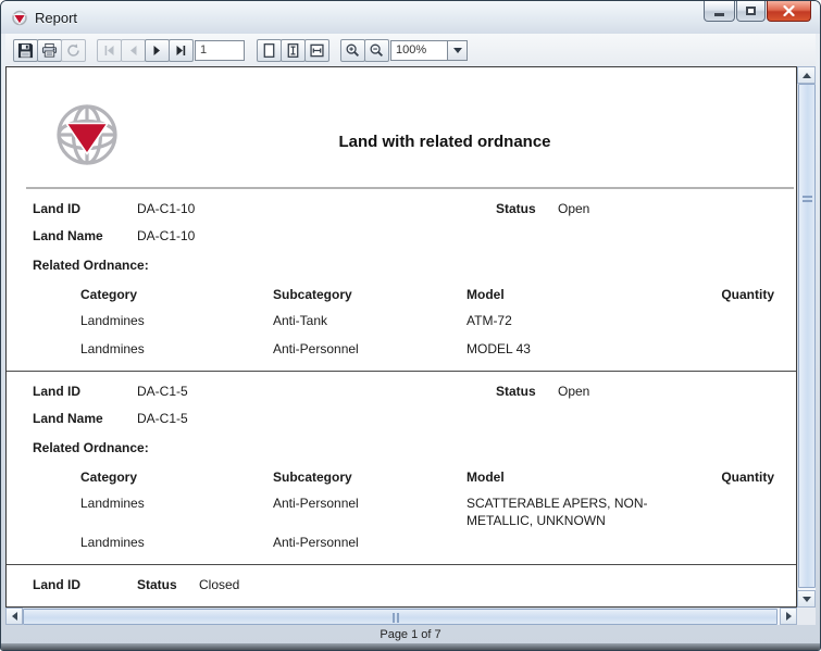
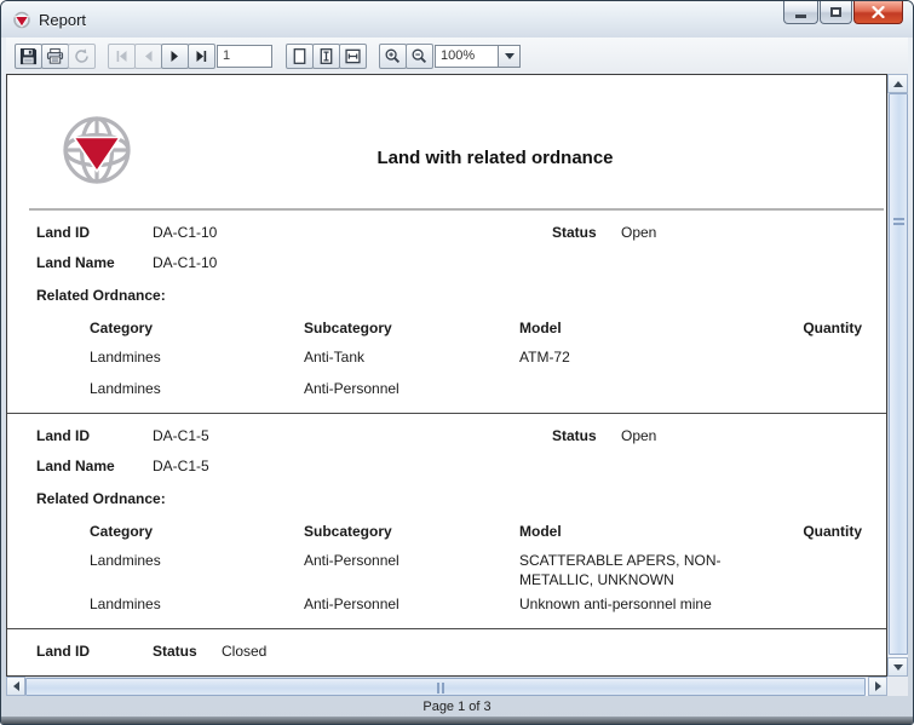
  Report
  1
  100%
  Land with related ordnance
  Land ID
  DA-C1-10
  Status
  Open
  Land Name
  DA-C1-10
  Related Ordnance:
  Category
  Subcategory
  Model
  Quantity
  Landmines
  Anti-Tank
  ATM-72
  Landmines
  Anti-Personnel
- MODEL 43
  Land ID
  DA-C1-5
  Status
  Open
  Land Name
  DA-C1-5
  Related Ordnance:
  Category
  Subcategory
  Model
  Quantity
  Landmines
  Anti-Personnel
  SCATTERABLE APERS, NON-METALLIC, UNKNOWN
  Landmines
  Anti-Personnel
+ Unknown anti-personnel mine
  Land ID
  Status
  Closed
- Page 1 of 7
+ Page 1 of 3
